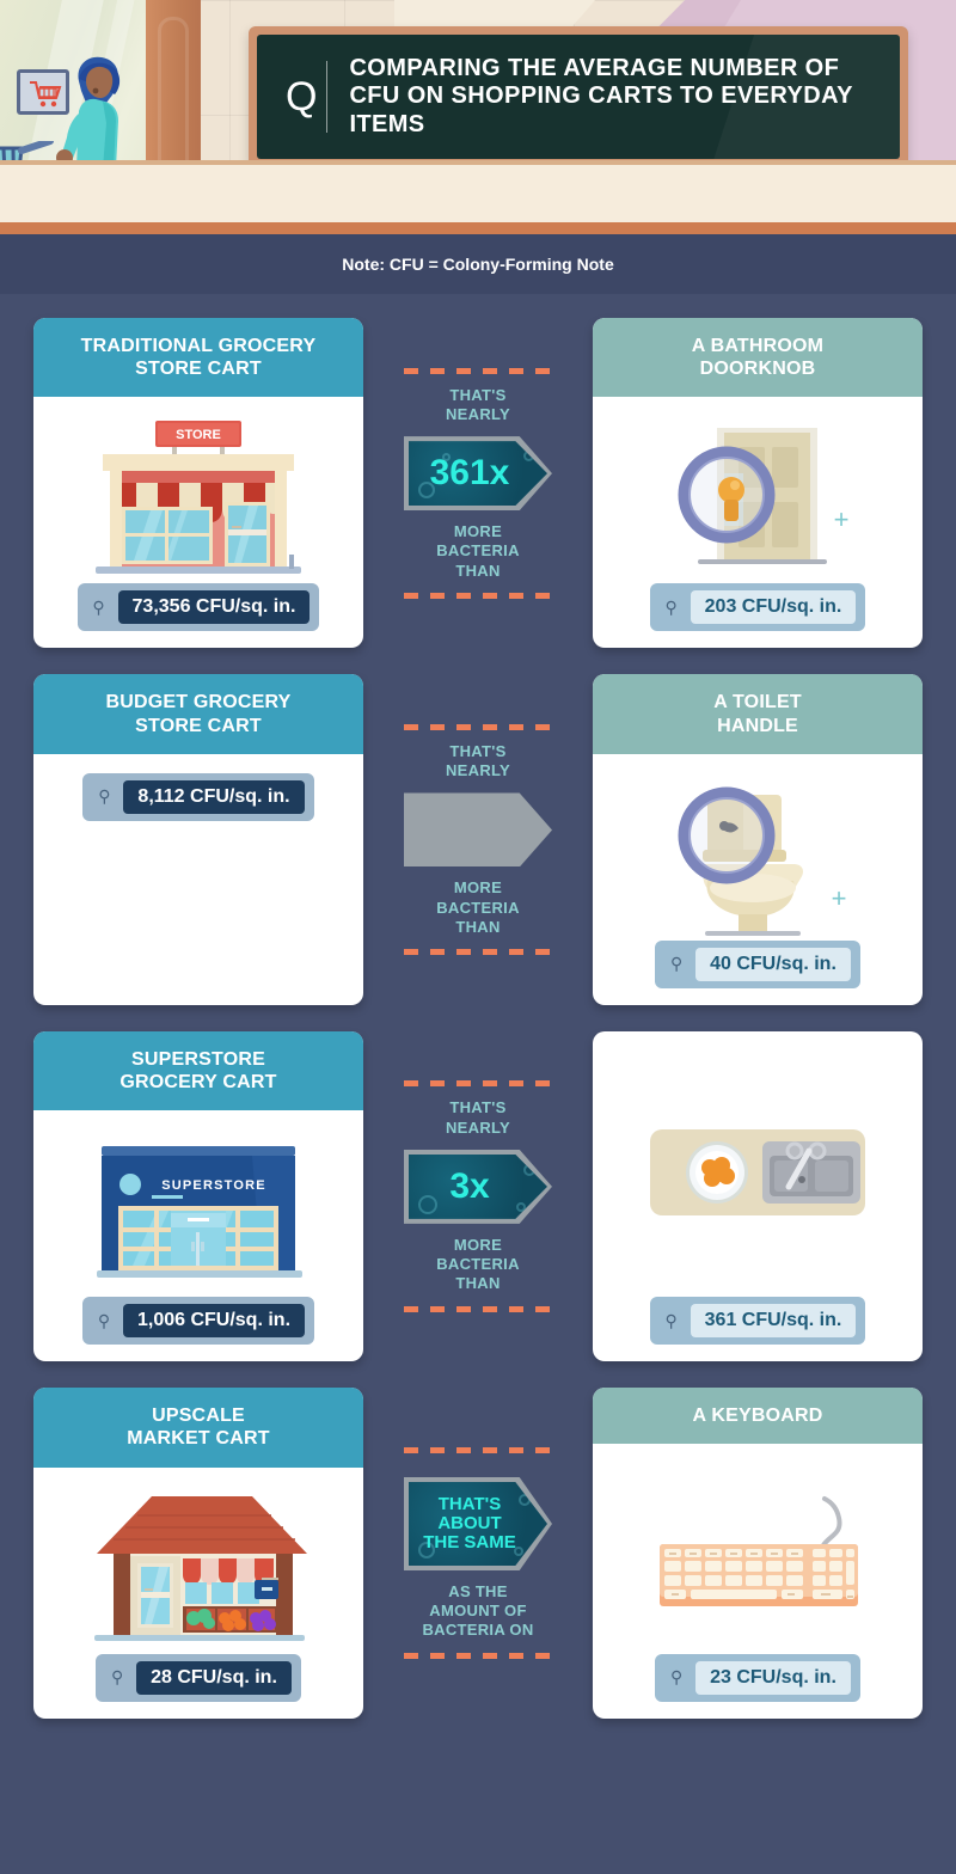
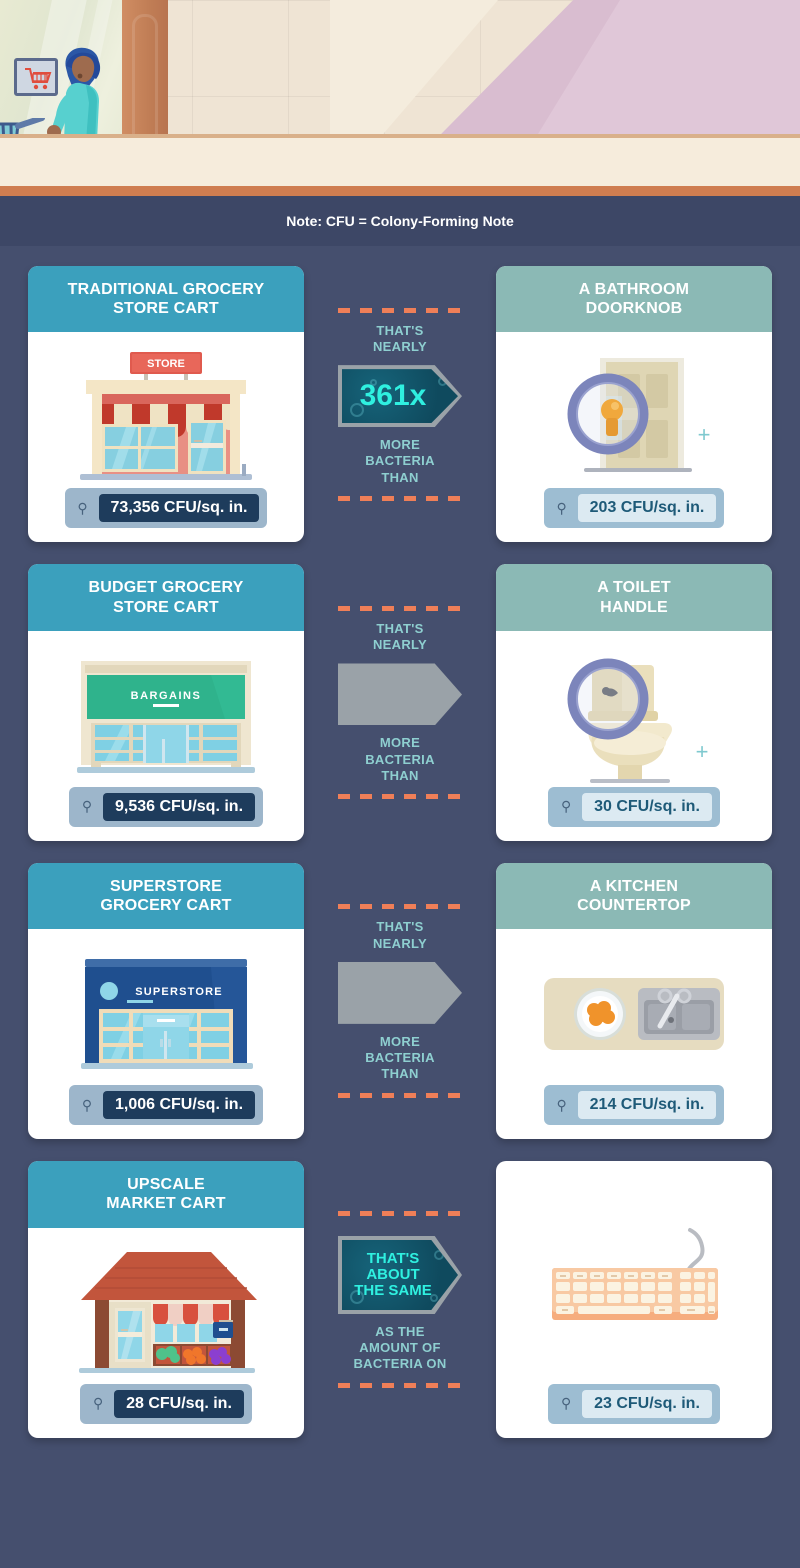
- Q
- COMPARING THE AVERAGE NUMBER OF CFU ON SHOPPING CARTS TO EVERYDAY ITEMS
  Note: CFU = Colony-Forming Note
  TRADITIONAL GROCERY
  STORE CART
  STORE
  ⚲
  73,356 CFU/sq. in.
  THAT'S
  NEARLY
  361x
  MORE
  BACTERIA
  THAN
  A BATHROOM
  DOORKNOB
  +
  ⚲
  203 CFU/sq. in.
  BUDGET GROCERY
  STORE CART
+ BARGAINS
  ⚲
- 8,112 CFU/sq. in.
+ 9,536 CFU/sq. in.
  THAT'S
  NEARLY
  MORE
  BACTERIA
  THAN
  A TOILET
  HANDLE
  +
  ⚲
- 40 CFU/sq. in.
+ 30 CFU/sq. in.
  SUPERSTORE
  GROCERY CART
  SUPERSTORE
  ⚲
  1,006 CFU/sq. in.
  THAT'S
  NEARLY
- 3x
  MORE
  BACTERIA
  THAN
+ A KITCHEN
+ COUNTERTOP
  ⚲
- 361 CFU/sq. in.
+ 214 CFU/sq. in.
  UPSCALE
  MARKET CART
  ⚲
  28 CFU/sq. in.
  THAT'S
  ABOUT
  THE SAME
  AS THE
  AMOUNT OF
  BACTERIA ON
- A KEYBOARD
  ⚲
  23 CFU/sq. in.
